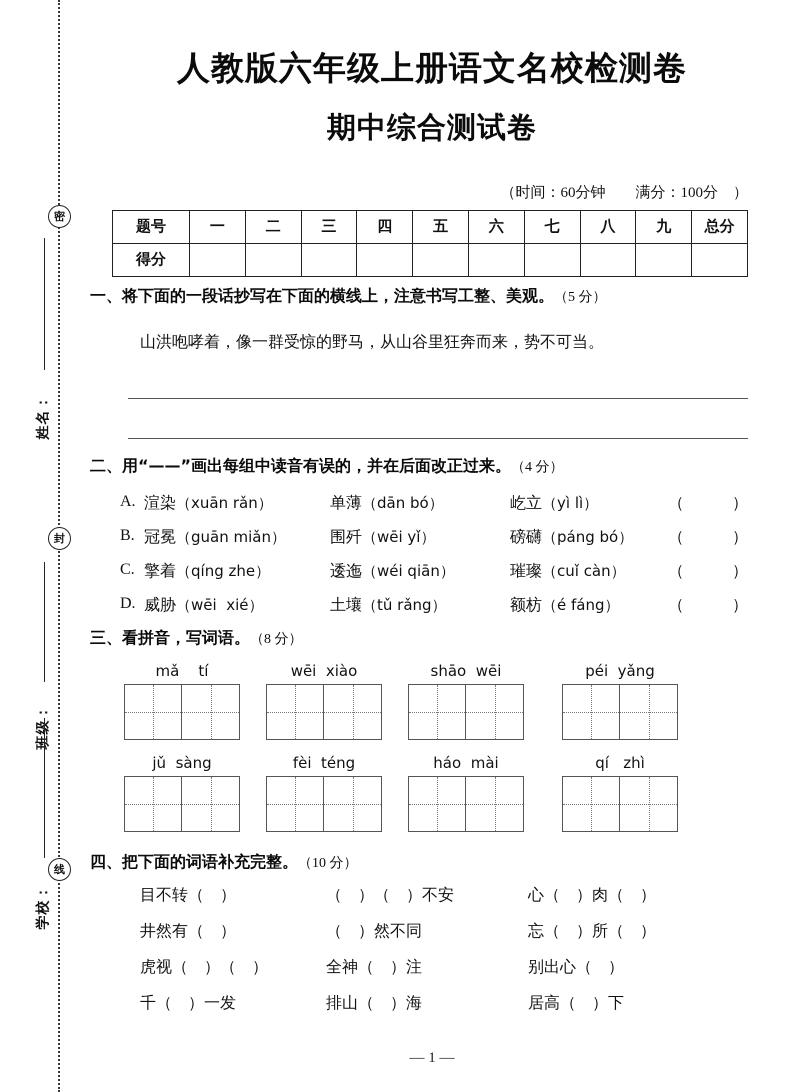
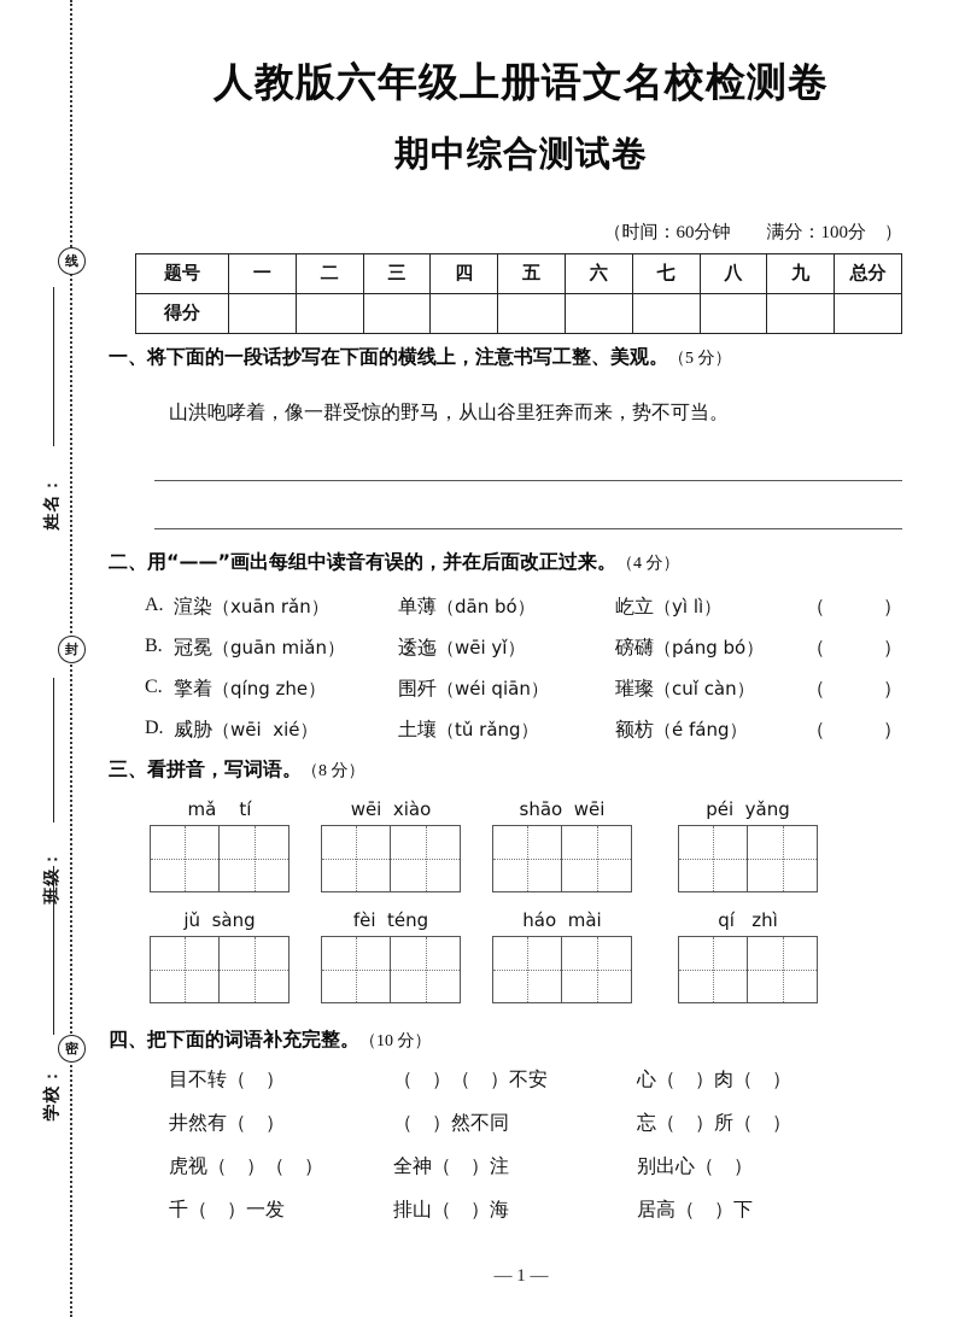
- 密
+ 线
  封
- 线
+ 密
  人教版六年级上册语文名校检测卷
  期中综合测试卷
  （时间：60分钟 满分：100分 ）
  题号	一	二	三	四	五	六	七	八	九	总分
  得分
  一、将下面的一段话抄写在下面的横线上，注意书写工整、美观。（5 分）
  山洪咆哮着，像一群受惊的野马，从山谷里狂奔而来，势不可当。
  二、用“——”画出每组中读音有误的，并在后面改正过来。（4 分）
  A.
  渲染（xuān rǎn）
  单薄（dān bó）
  屹立（yì lì）
  （ ）
  B.
  冠冕（guān miǎn）
- 围歼（wēi yǐ）
+ 逶迤（wēi yǐ）
  磅礴（páng bó）
  （ ）
  C.
  擎着（qíng zhe）
- 逶迤（wéi qiān）
+ 围歼（wéi qiān）
  璀璨（cuǐ càn）
  （ ）
  D.
  威胁（wēi xié）
  土壤（tǔ rǎng）
  额枋（é fáng）
  （ ）
  三、看拼音，写词语。（8 分）
  mǎ tí
  wēi xiào
  shāo wēi
  péi yǎng
  jǔ sàng
  fèi téng
  háo mài
  qí zhì
  四、把下面的词语补充完整。（10 分）
  目不转（ ）
  （ ）（ ）不安
  心（ ）肉（ ）
  井然有（ ）
  （ ）然不同
  忘（ ）所（ ）
  虎视（ ）（ ）
  全神（ ）注
  别出心（ ）
  千（ ）一发
  排山（ ）海
  居高（ ）下
  — 1 —
